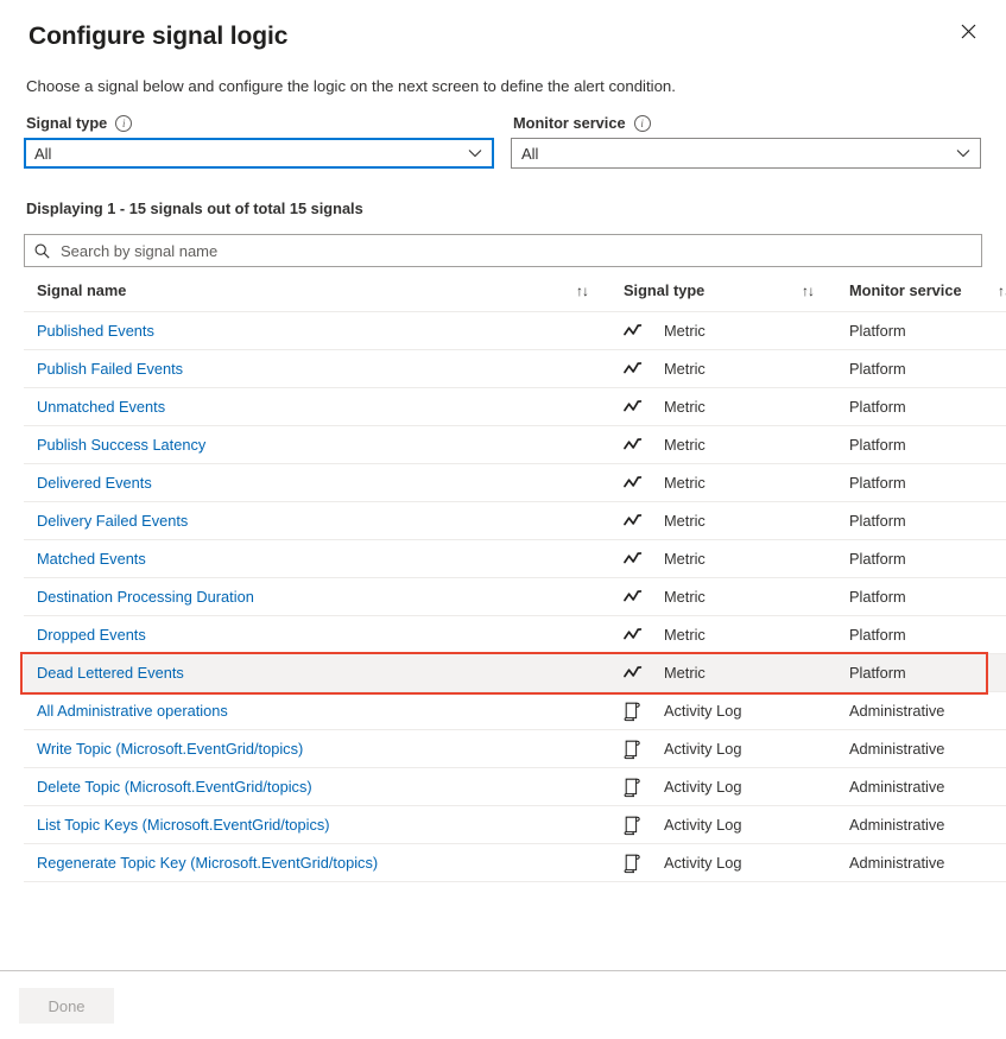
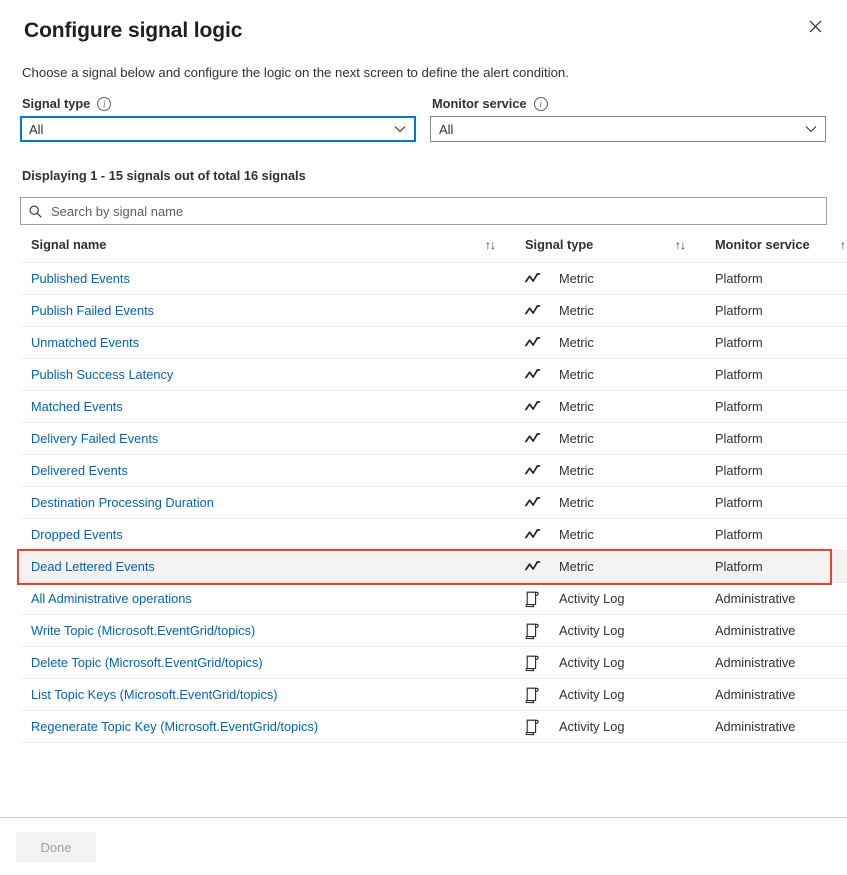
  Configure signal logic
  Choose a signal below and configure the logic on the next screen to define the alert condition.
  Signal type
  i
  All
  Monitor service
  i
  All
- Displaying 1 - 15 signals out of total 15 signals
+ Displaying 1 - 15 signals out of total 16 signals
  Search by signal name
  Signal name	↑↓	Signal type	↑↓	Monitor service ↑
  Published Events		Metric	Platform
  Publish Failed Events		Metric	Platform
  Unmatched Events		Metric	Platform
  Publish Success Latency		Metric	Platform
- Delivered Events		Metric	Platform
+ Matched Events		Metric	Platform
  Delivery Failed Events		Metric	Platform
- Matched Events		Metric	Platform
+ Delivered Events		Metric	Platform
  Destination Processing Duration		Metric	Platform
  Dropped Events		Metric	Platform
  Dead Lettered Events		Metric	Platform
  All Administrative operations		Activity Log	Administrative
  Write Topic (Microsoft.EventGrid/topics)		Activity Log	Administrative
  Delete Topic (Microsoft.EventGrid/topics)		Activity Log	Administrative
  List Topic Keys (Microsoft.EventGrid/topics)		Activity Log	Administrative
  Regenerate Topic Key (Microsoft.EventGrid/topics)		Activity Log	Administrative
  Done
